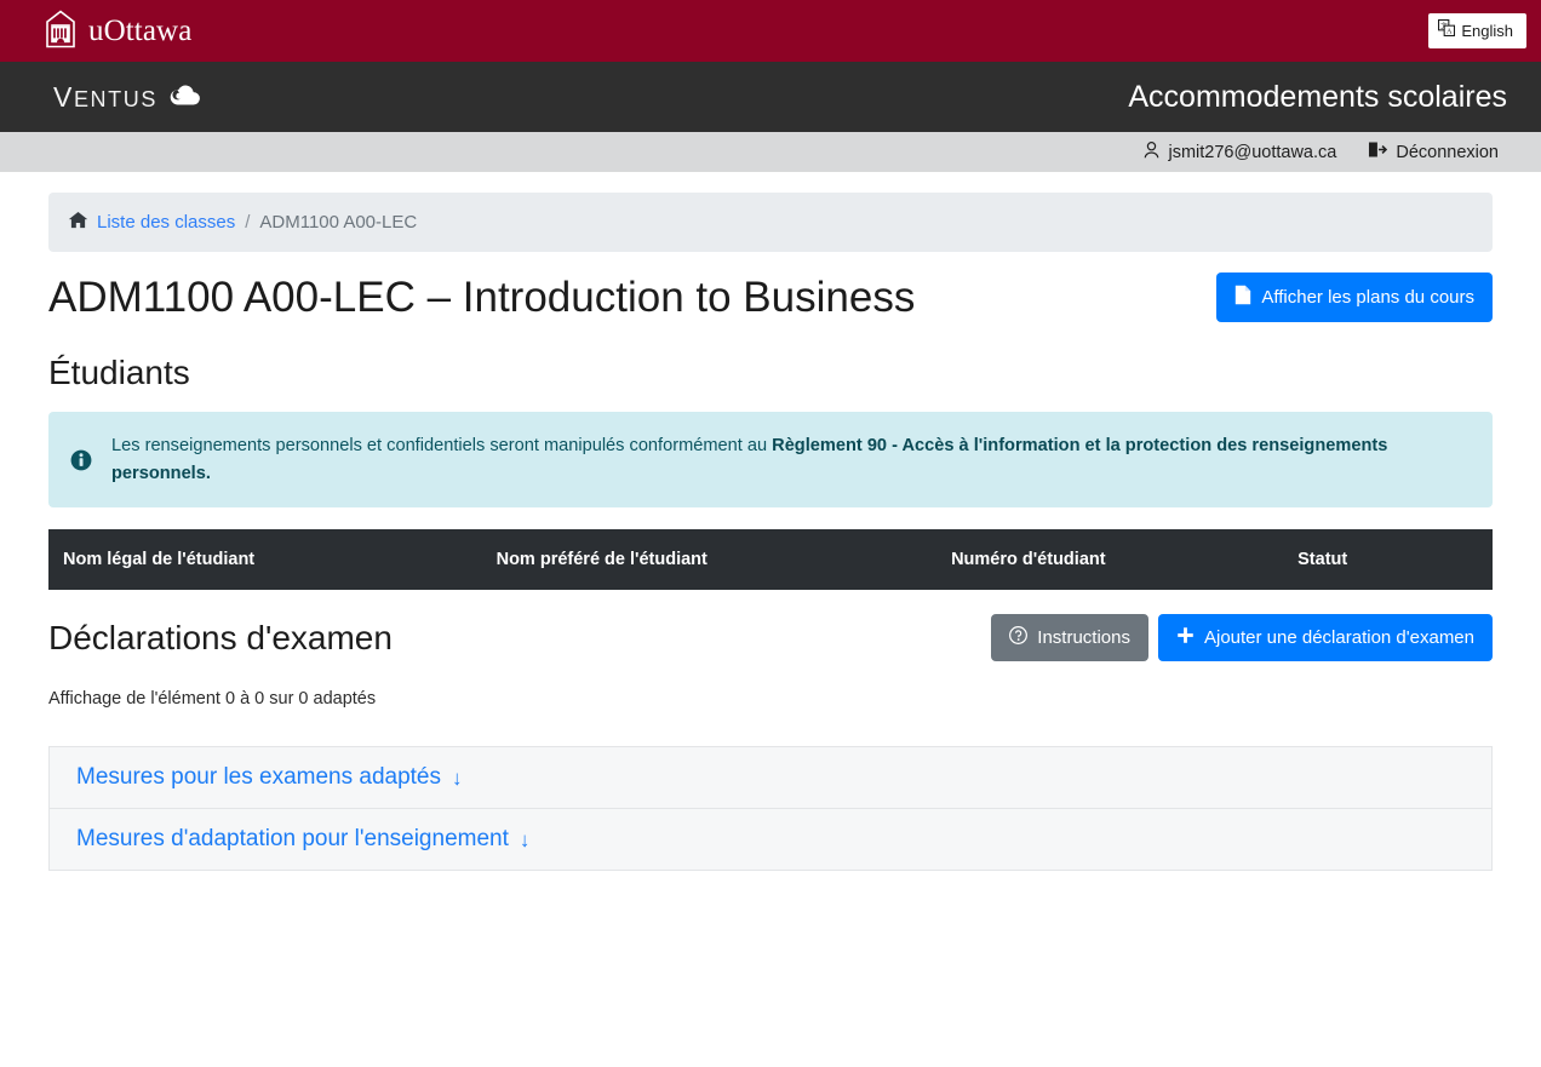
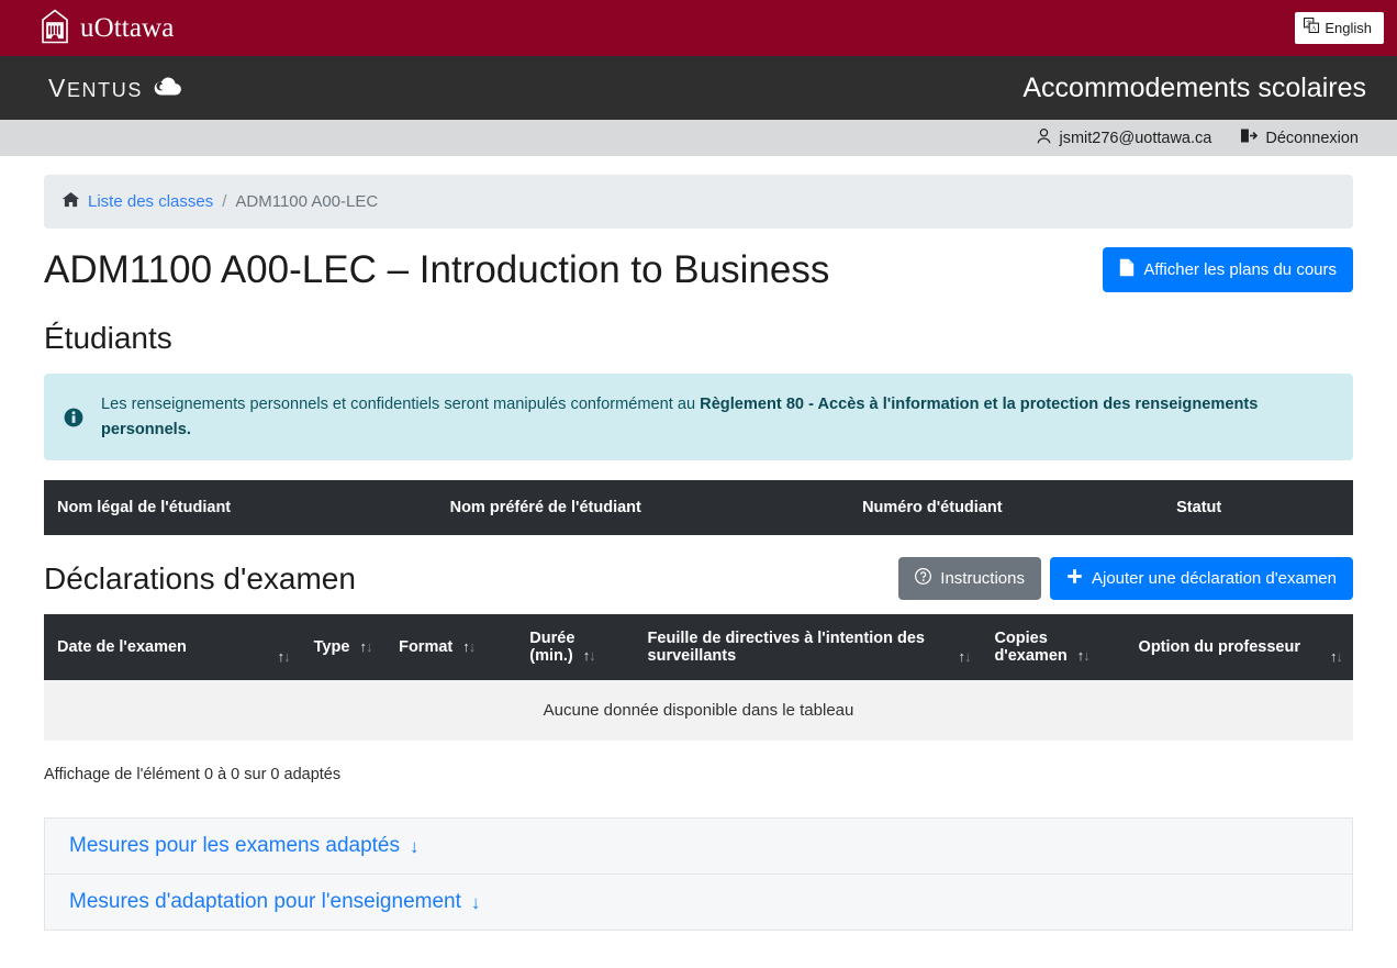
  uOttawa
  English
  VENTUS
  Accommodements scolaires
  jsmit276@uottawa.ca
  Déconnexion
  Liste des classes
  /
  ADM1100 A00-LEC
  ADM1100 A00-LEC – Introduction to Business
  Afficher les plans du cours
  Étudiants
- Les renseignements personnels et confidentiels seront manipulés conformément au Règlement 90 - Accès à l'information et la protection des renseignements personnels.
+ Les renseignements personnels et confidentiels seront manipulés conformément au Règlement 80 - Accès à l'information et la protection des renseignements personnels.
  Nom légal de l'étudiant	Nom préféré de l'étudiant	Numéro d'étudiant	Statut
  Déclarations d'examen
  Instructions
  Ajouter une déclaration d'examen
+ Date de l'examen ↑↓	Type ↑↓	Format ↑↓	Durée (min.) ↑↓	Feuille de directives à l'intention des surveillants ↑↓	Copies d'examen ↑↓	Option du professeur ↑↓
+ Aucune donnée disponible dans le tableau
  Affichage de l'élément 0 à 0 sur 0 adaptés
  Mesures pour les examens adaptés
  ↓
  Mesures d'adaptation pour l'enseignement
  ↓
